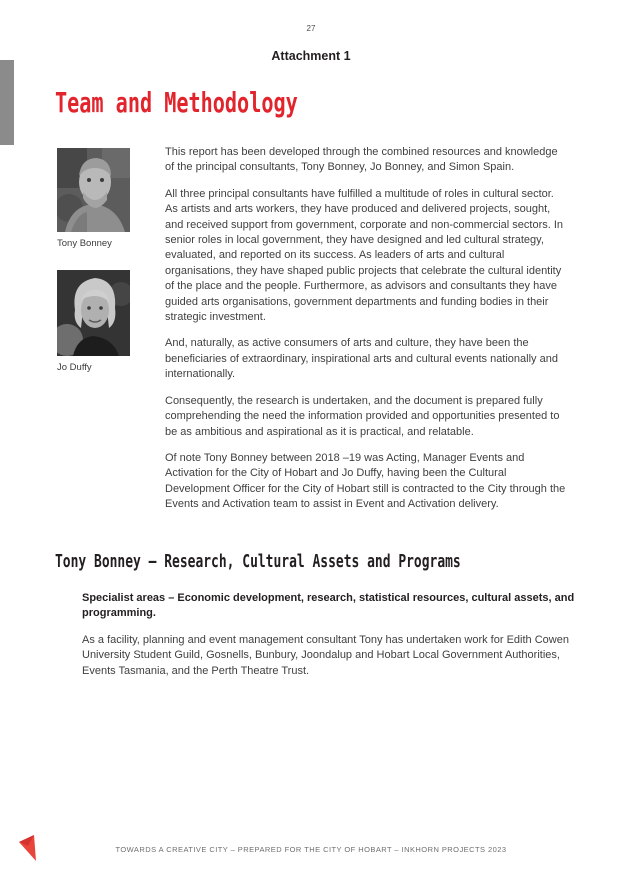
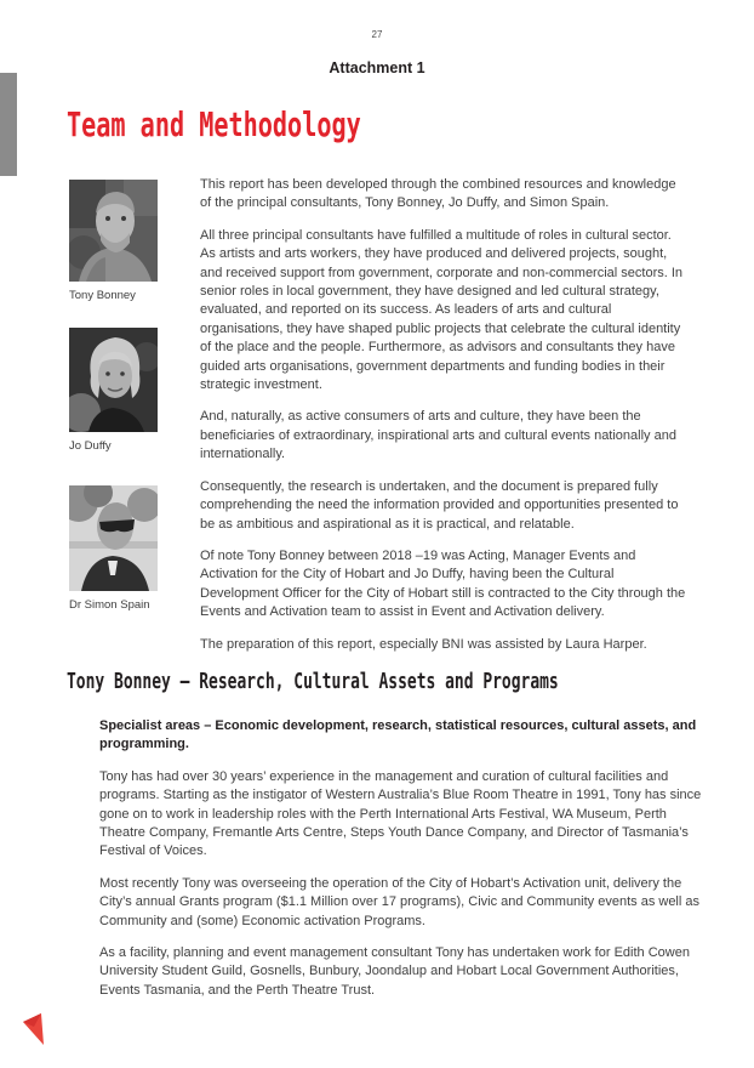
  27
  Attachment 1
  Team and Methodology
  Tony Bonney
  Jo Duffy
+ Dr Simon Spain
- This report has been developed through the combined resources and knowledge of the principal consultants, Tony Bonney, Jo Bonney, and Simon Spain.
+ This report has been developed through the combined resources and knowledge of the principal consultants, Tony Bonney, Jo Duffy, and Simon Spain.
  All three principal consultants have fulfilled a multitude of roles in cultural sector. As artists and arts workers, they have produced and delivered projects, sought, and received support from government, corporate and non-commercial sectors. In senior roles in local government, they have designed and led cultural strategy, evaluated, and reported on its success. As leaders of arts and cultural organisations, they have shaped public projects that celebrate the cultural identity of the place and the people. Furthermore, as advisors and consultants they have guided arts organisations, government departments and funding bodies in their strategic investment.
  And, naturally, as active consumers of arts and culture, they have been the beneficiaries of extraordinary, inspirational arts and cultural events nationally and internationally.
  Consequently, the research is undertaken, and the document is prepared fully comprehending the need the information provided and opportunities presented to be as ambitious and aspirational as it is practical, and relatable.
  Of note Tony Bonney between 2018 –19 was Acting, Manager Events and Activation for the City of Hobart and Jo Duffy, having been the Cultural Development Officer for the City of Hobart still is contracted to the City through the Events and Activation team to assist in Event and Activation delivery.
+ The preparation of this report, especially BNI was assisted by Laura Harper.
  Tony Bonney — Research, Cultural Assets and Programs
  Specialist areas – Economic development, research, statistical resources, cultural assets, and programming.
+ Tony has had over 30 years’ experience in the management and curation of cultural facilities and programs. Starting as the instigator of Western Australia’s Blue Room Theatre in 1991, Tony has since gone on to work in leadership roles with the Perth International Arts Festival, WA Museum, Perth Theatre Company, Fremantle Arts Centre, Steps Youth Dance Company, and Director of Tasmania’s Festival of Voices.
+ Most recently Tony was overseeing the operation of the City of Hobart’s Activation unit, delivery the City’s annual Grants program ($1.1 Million over 17 programs), Civic and Community events as well as Community and (some) Economic activation Programs.
  As a facility, planning and event management consultant Tony has undertaken work for Edith Cowen University Student Guild, Gosnells, Bunbury, Joondalup and Hobart Local Government Authorities, Events Tasmania, and the Perth Theatre Trust.
- TOWARDS A CREATIVE CITY – PREPARED FOR THE CITY OF HOBART – INKHORN PROJECTS 2023
